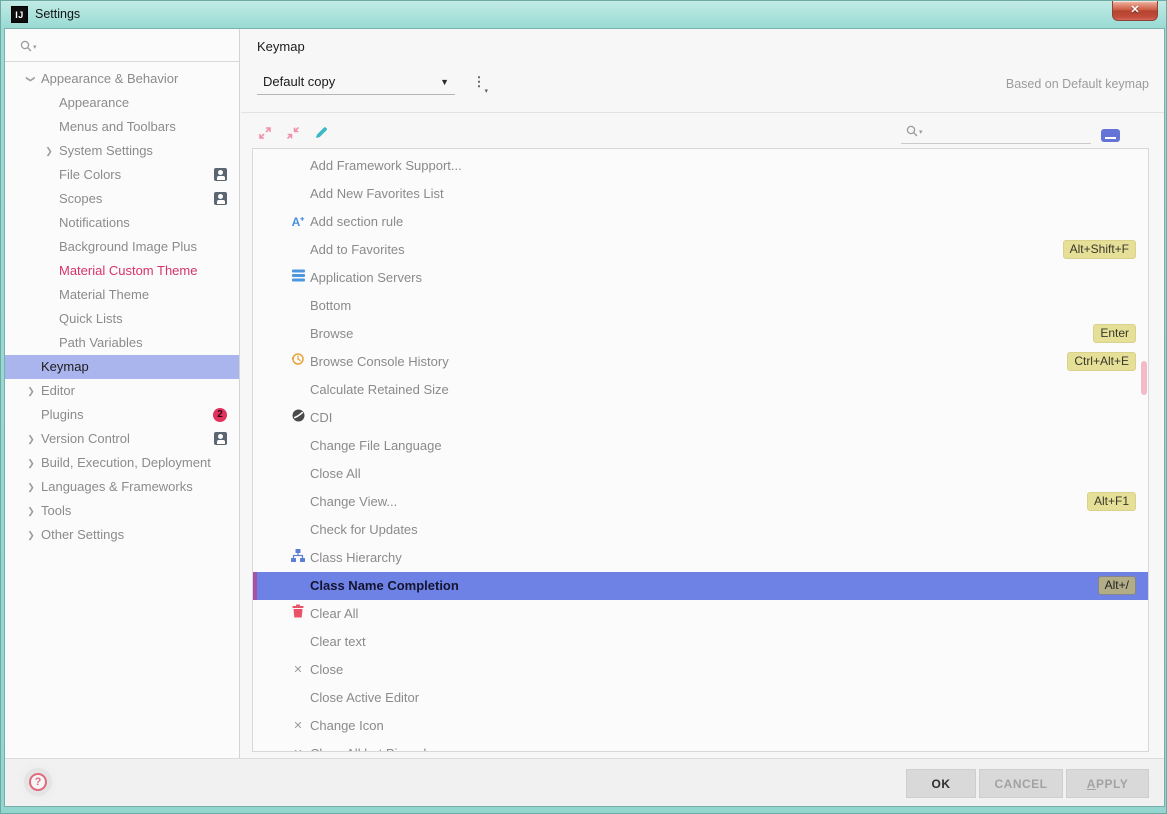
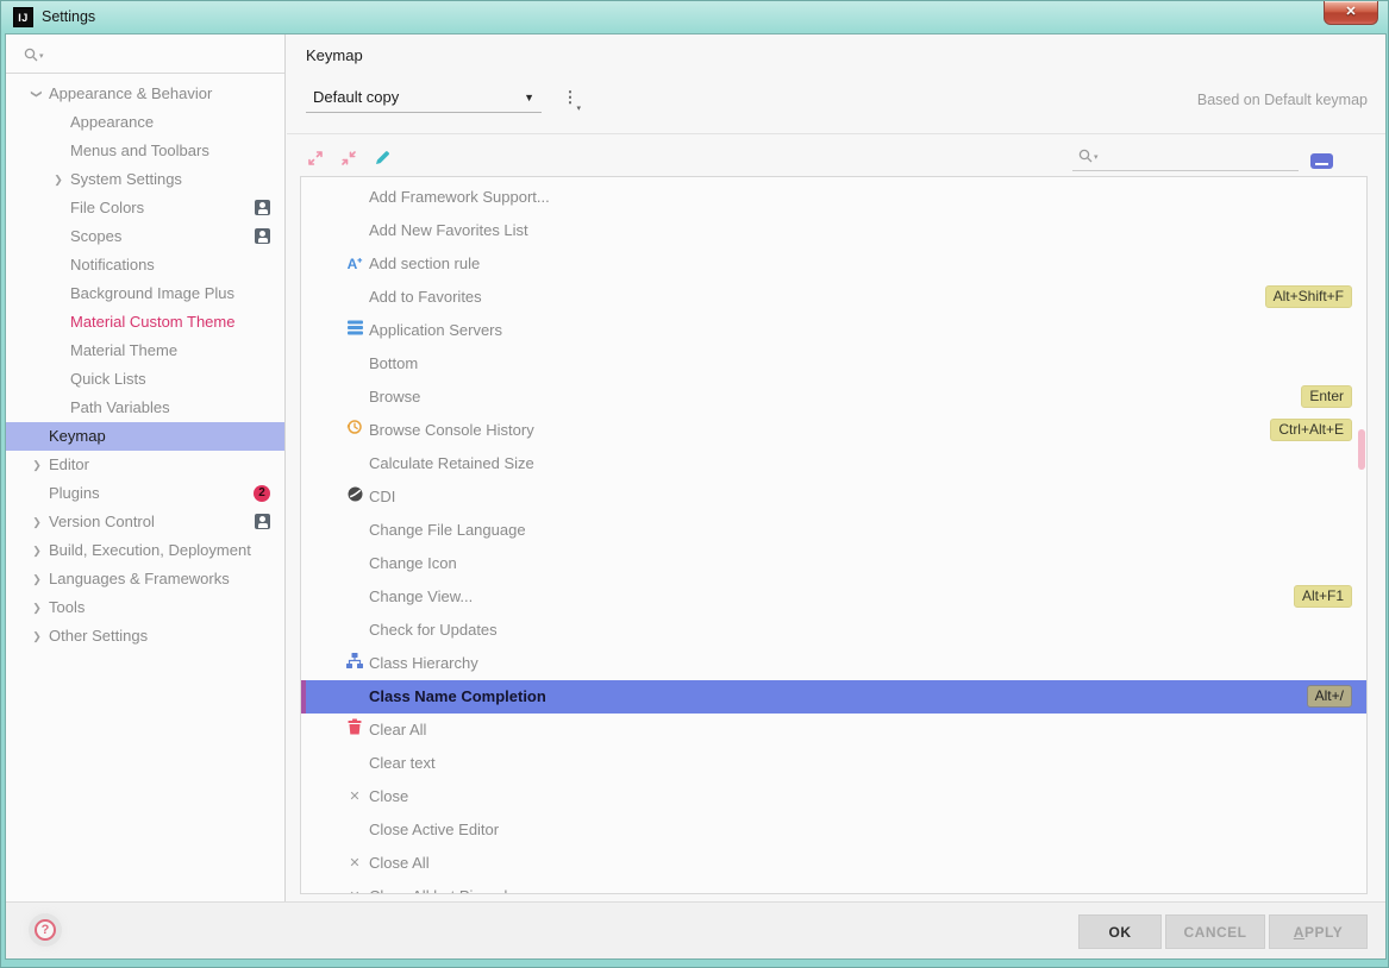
  IJ
  Settings
  ✕
  Appearance & Behavior
  Appearance
  Menus and Toolbars
  ❯
  System Settings
  File Colors
  Scopes
  Notifications
  Background Image Plus
  Material Custom Theme
  Material Theme
  Quick Lists
  Path Variables
  Keymap
  ❯
  Editor
  Plugins
  2
  ❯
  Version Control
  ❯
  Build, Execution, Deployment
  ❯
  Languages & Frameworks
  ❯
  Tools
  ❯
  Other Settings
  Keymap
  Default copy
  ▼
  ⋮
  Based on Default keymap
  Add Framework Support...
  Add New Favorites List
  A⁺
  Add section rule
  Add to Favorites
  Alt+Shift+F
  Application Servers
  Bottom
  Browse
  Enter
  Browse Console History
  Ctrl+Alt+E
  Calculate Retained Size
  CDI
  Change File Language
- Close All
+ Change Icon
  Change View...
  Alt+F1
  Check for Updates
  Class Hierarchy
  Class Name Completion
  Alt+/
  Clear All
  Clear text
  ✕
  Close
  Close Active Editor
  ✕
- Change Icon
+ Close All
  ?
  OK
  CANCEL
  APPLY
